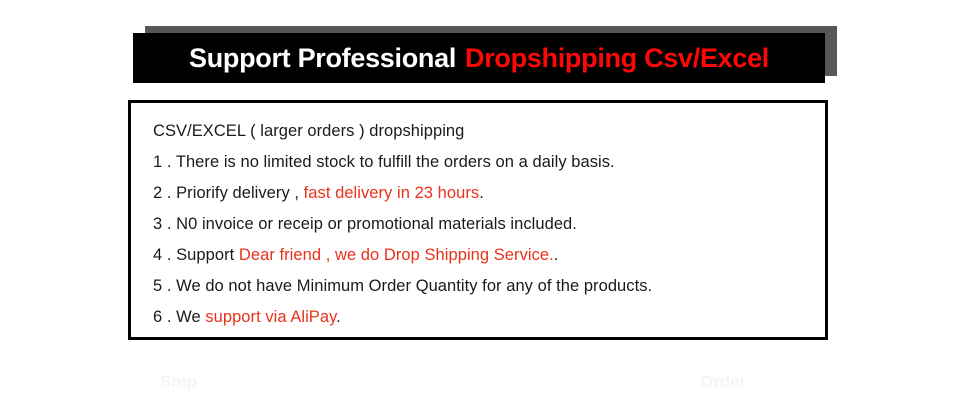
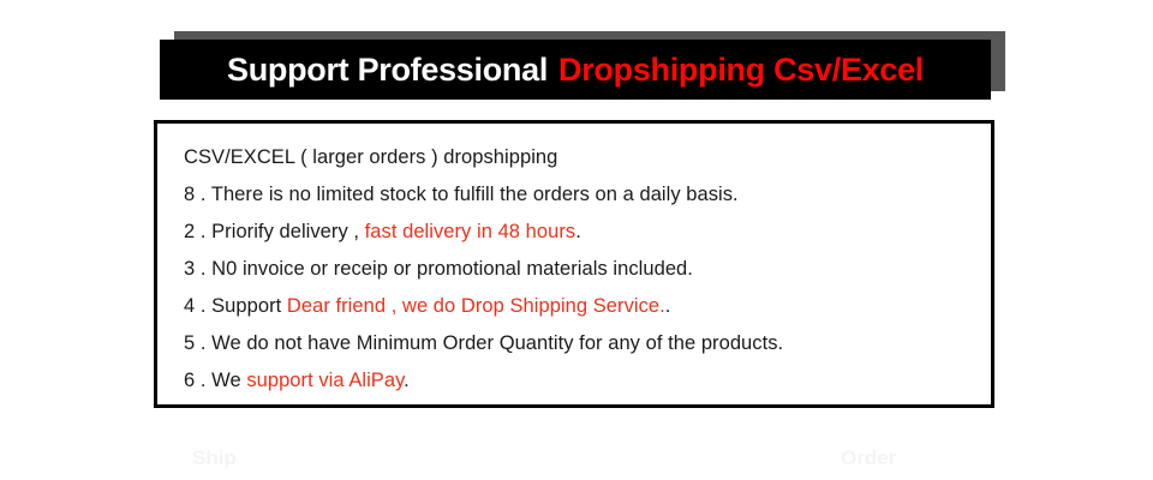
  Support Professional
  Dropshipping Csv/Excel
  CSV/EXCEL ( larger orders ) dropshipping
- 1 . There is no limited stock to fulfill the orders on a daily basis.
+ 8 . There is no limited stock to fulfill the orders on a daily basis.
- 2 . Priorify delivery , fast delivery in 23 hours.
+ 2 . Priorify delivery , fast delivery in 48 hours.
  3 . N0 invoice or receip or promotional materials included.
  4 . Support Dear friend , we do Drop Shipping Service..
  5 . We do not have Minimum Order Quantity for any of the products.
  6 . We support via AliPay.
